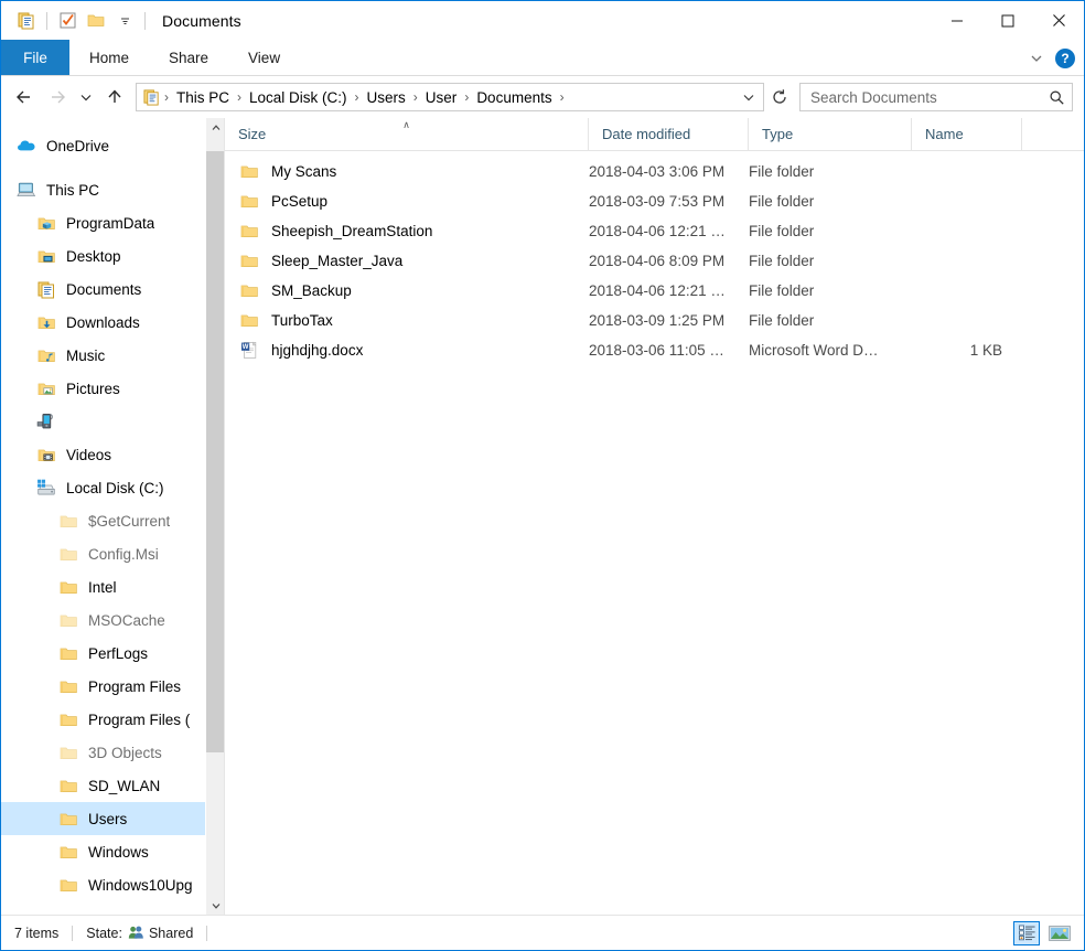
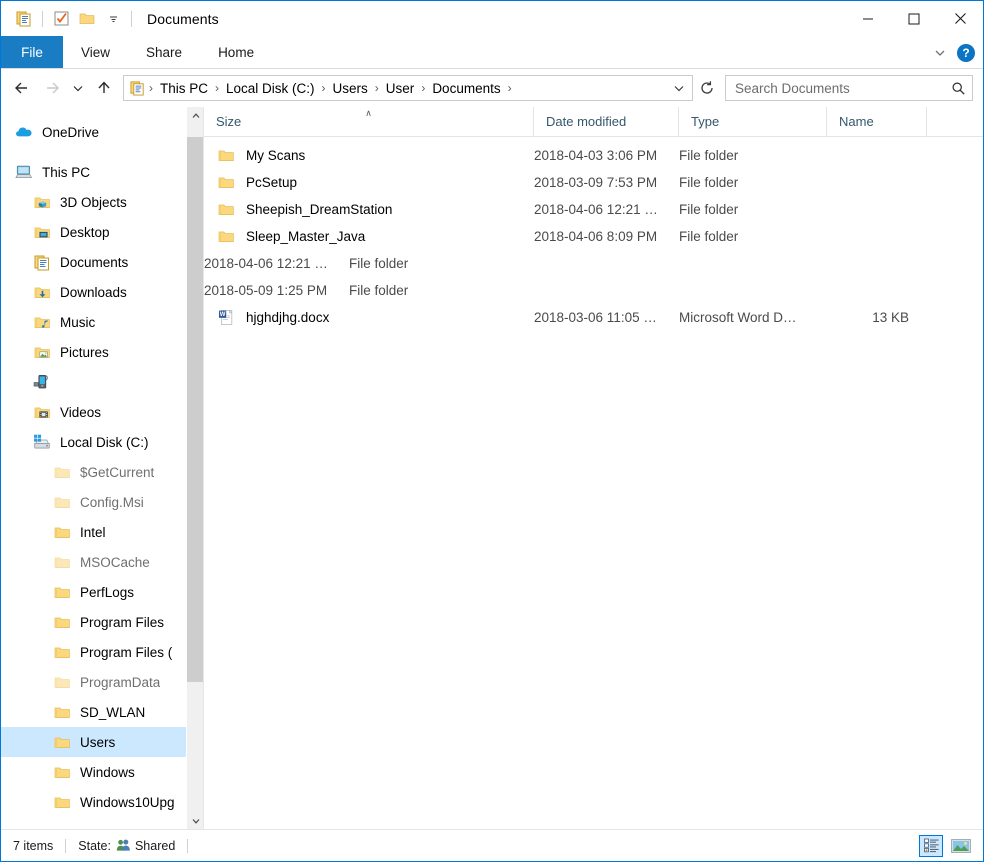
  Documents
  File
- Home
+ View
  Share
- View
+ Home
  ?
  ›
  This PC
  ›
  Local Disk (C:)
  ›
  Users
  ›
  User
  ›
  Documents
  ›
  Search Documents
  OneDrive
  This PC
- ProgramData
+ 3D Objects
  Desktop
  Documents
  Downloads
  Music
  Pictures
  Videos
  Local Disk (C:)
  $GetCurrent
  Config.Msi
  Intel
  MSOCache
  PerfLogs
  Program Files
  Program Files (
- 3D Objects
+ ProgramData
  SD_WLAN
  Users
  Windows
  Windows10Upg
  ∧
  Size
  Date modified
  Type
  Name
  My Scans
  2018-04-03 3:06 PM
  File folder
  PcSetup
  2018-03-09 7:53 PM
  File folder
  Sheepish_DreamStation
  2018-04-06 12:21 …
  File folder
  Sleep_Master_Java
  2018-04-06 8:09 PM
  File folder
- SM_Backup
  2018-04-06 12:21 …
  File folder
- TurboTax
- 2018-03-09 1:25 PM
+ 2018-05-09 1:25 PM
  File folder
  hjghdjhg.docx
  2018-03-06 11:05 …
  Microsoft Word D…
- 1 KB
+ 13 KB
  7 items
  State:
  Shared
